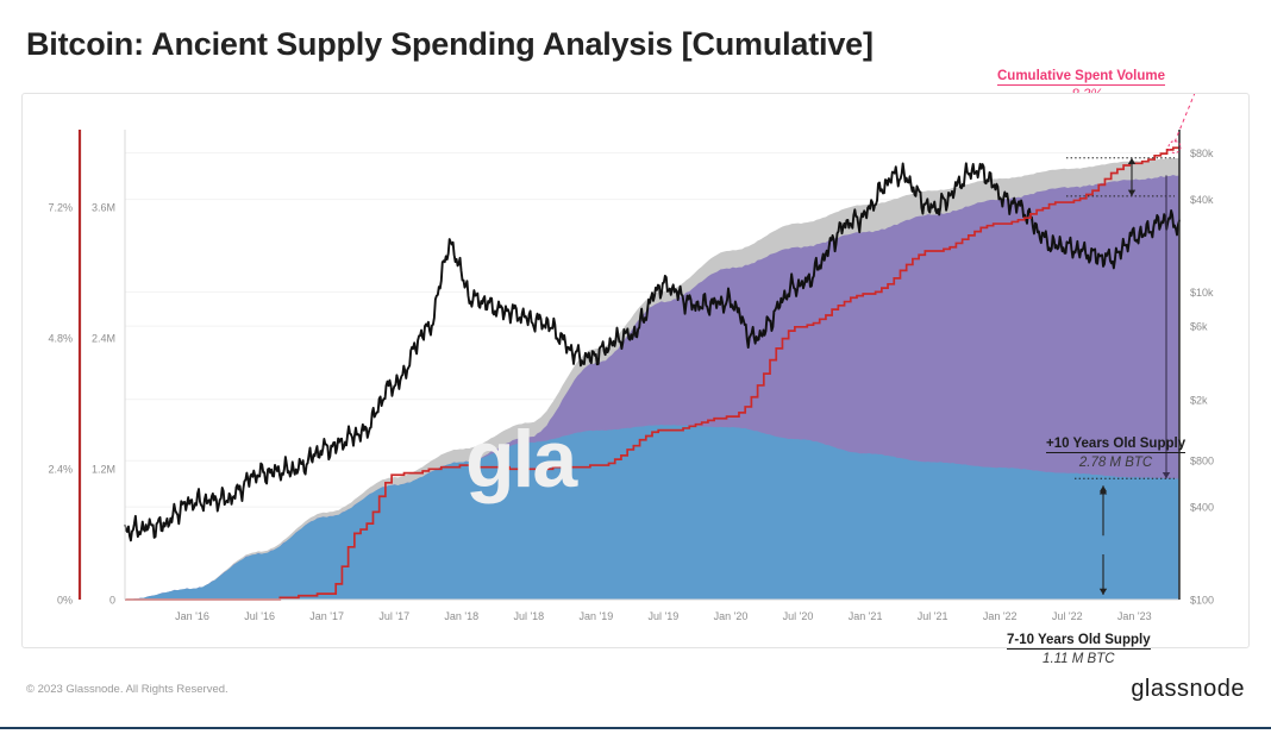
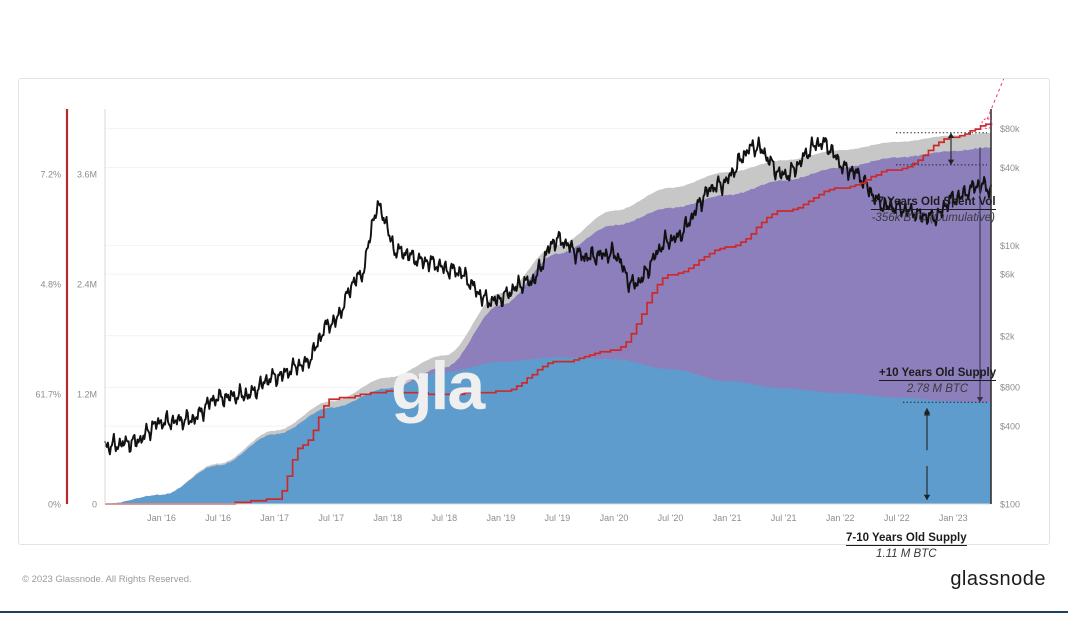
- Bitcoin: Ancient Supply Spending Analysis [Cumulative]
- Cumulative Spent Volume
  0%
- 2.4%
+ 61.7%
  4.8%
  7.2%
  0
  1.2M
  2.4M
  3.6M
  $80k
  $40k
  $10k
  $6k
  $2k
  $800
  $400
  $100
  Jan '16
  Jul '16
  Jan '17
  Jul '17
  Jan '18
  Jul '18
  Jan '19
  Jul '19
  Jan '20
  Jul '20
  Jan '21
  Jul '21
  Jan '22
  Jul '22
  Jan '23
  gla
+ +7 Years Old Spent Vol
+ -356k BTC (Cumulative)
  +10 Years Old Supply
  2.78 M BTC
  7-10 Years Old Supply
  1.11 M BTC
  © 2023 Glassnode. All Rights Reserved.
  glassnode
